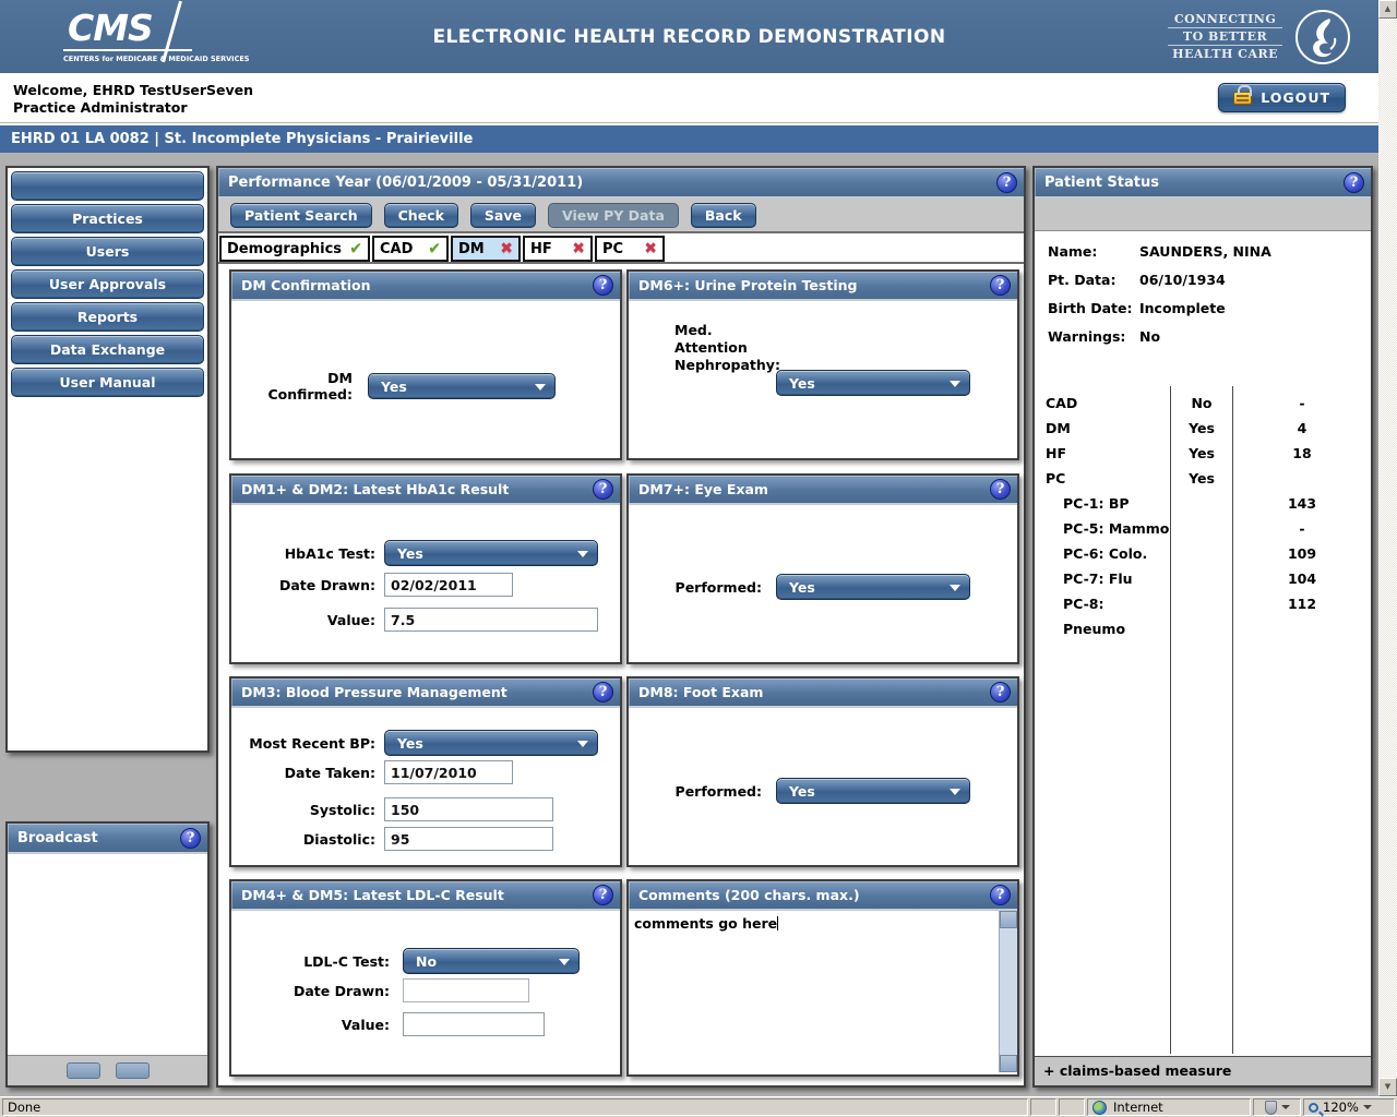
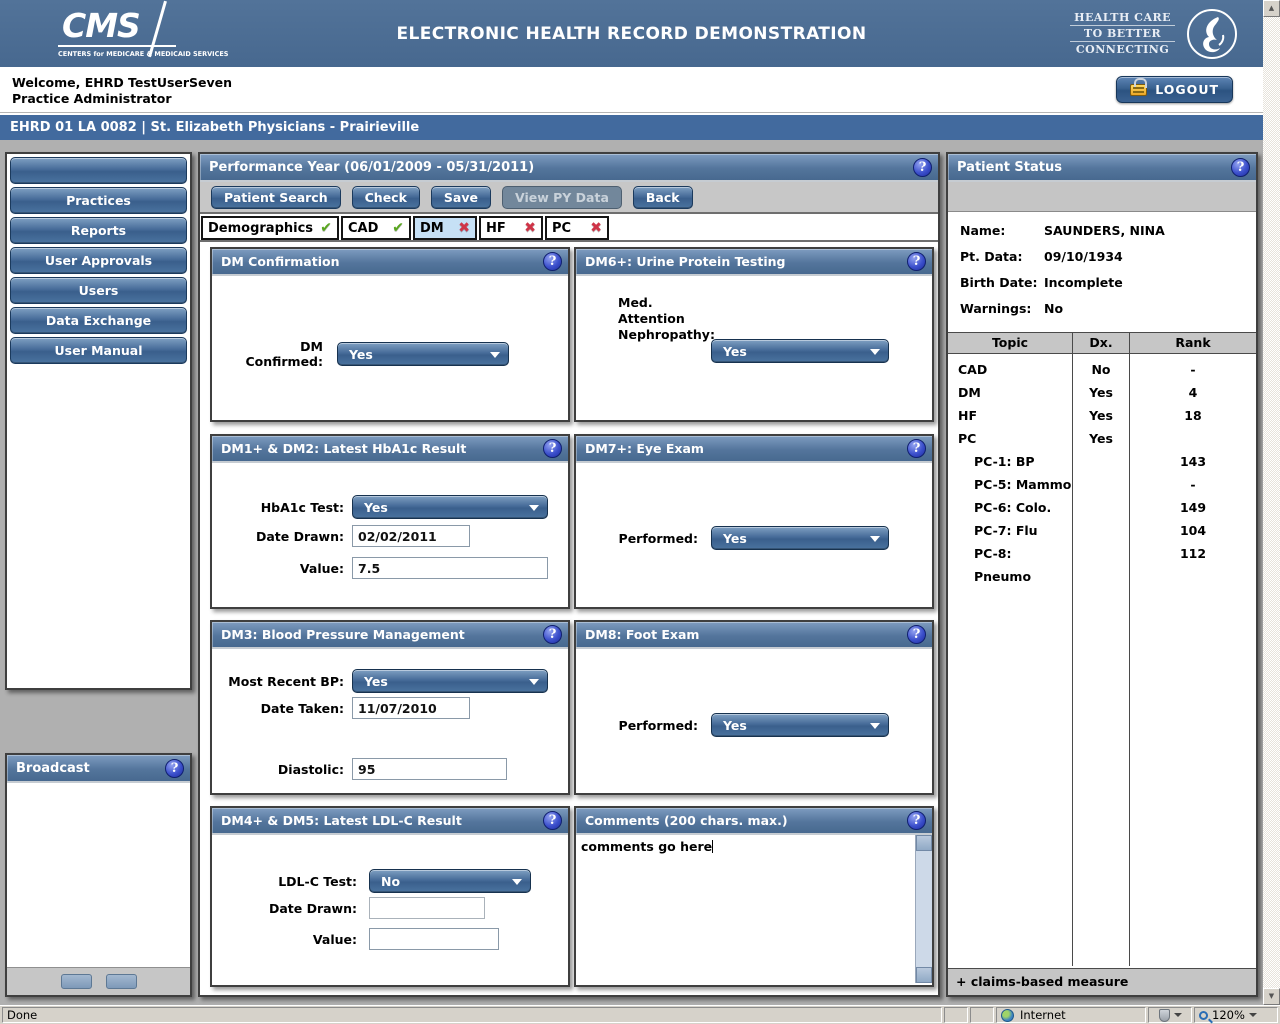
  CMS
  CENTERS for MEDICARE MEDICAID SERVICES
  ELECTRONIC HEALTH RECORD DEMONSTRATION
- CONNECTING
+ HEALTH CARE
  TO BETTER
- HEALTH CARE
+ CONNECTING
  Welcome, EHRD TestUserSeven
  Practice Administrator
  LOGOUT
- EHRD 01 LA 0082 | St. Incomplete Physicians - Prairieville
+ EHRD 01 LA 0082 | St. Elizabeth Physicians - Prairieville
  Practices
- Users
+ Reports
  User Approvals
- Reports
+ Users
  Data Exchange
  User Manual
  Broadcast
  ?
  Performance Year (06/01/2009 - 05/31/2011)
  ?
  Patient Search
  Check
  Save
  View PY Data
  Back
  Demographics
  ✔
  CAD
  ✔
  DM
  ✖
  HF
  ✖
  PC
  ✖
  DM Confirmation
  ?
  DM Confirmed:
  Yes
  DM6+: Urine Protein Testing
  ?
  Med.
  Attention
  Nephropathy:
  Yes
  DM1+ & DM2: Latest HbA1c Result
  ?
  HbA1c Test:
  Yes
  Date Drawn:
  02/02/2011
  Value:
  7.5
  DM7+: Eye Exam
  ?
  Performed:
  Yes
  DM3: Blood Pressure Management
  ?
  Most Recent BP:
  Yes
  Date Taken:
  11/07/2010
- Systolic:
- 150
  Diastolic:
  95
  DM8: Foot Exam
  ?
  Performed:
  Yes
  DM4+ & DM5: Latest LDL-C Result
  ?
  LDL-C Test:
  No
  Date Drawn:
  Value:
  Comments (200 chars. max.)
  ?
  comments go here
  Patient Status
  ?
  Name:
  SAUNDERS, NINA
  Pt. Data:
- 06/10/1934
+ 09/10/1934
  Birth Date:
  Incomplete
  Warnings:
  No
+ Topic
+ Dx.
+ Rank
  CAD
  DM
  HF
  PC
  PC-1: BP
  PC-5: Mammo
  PC-6: Colo.
  PC-7: Flu
  PC-8: Pneumo
  No
  Yes
  Yes
  Yes
  -
  4
  18
  143
  -
- 109
+ 149
  104
  112
  + claims-based measure
  ▲
  ▼
  Done
  Internet
  120%
